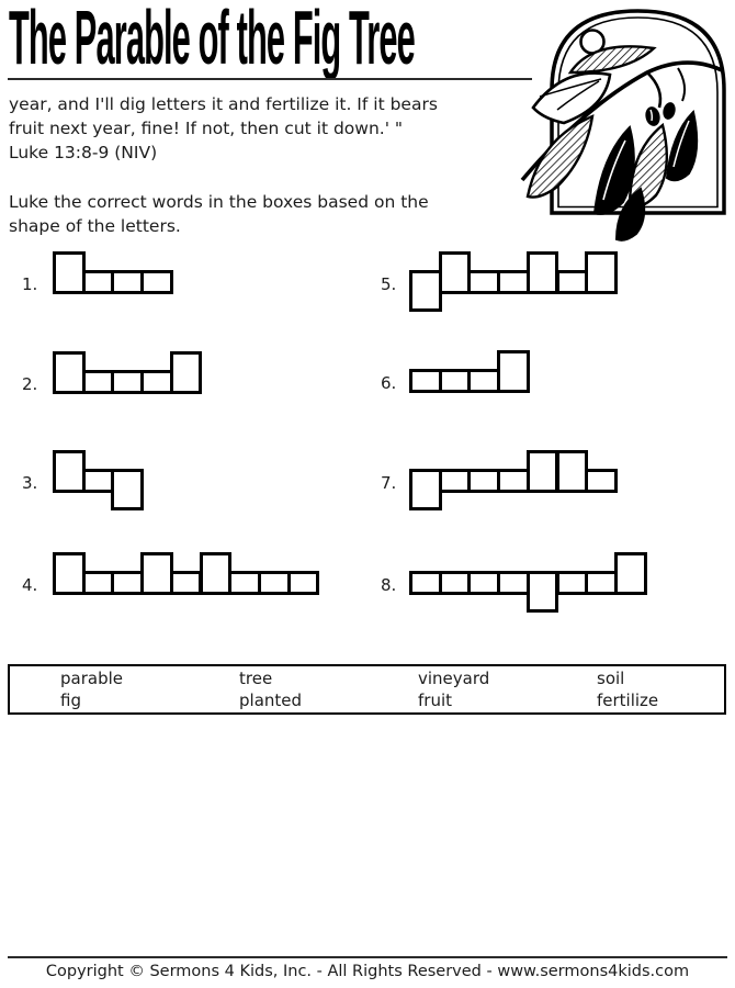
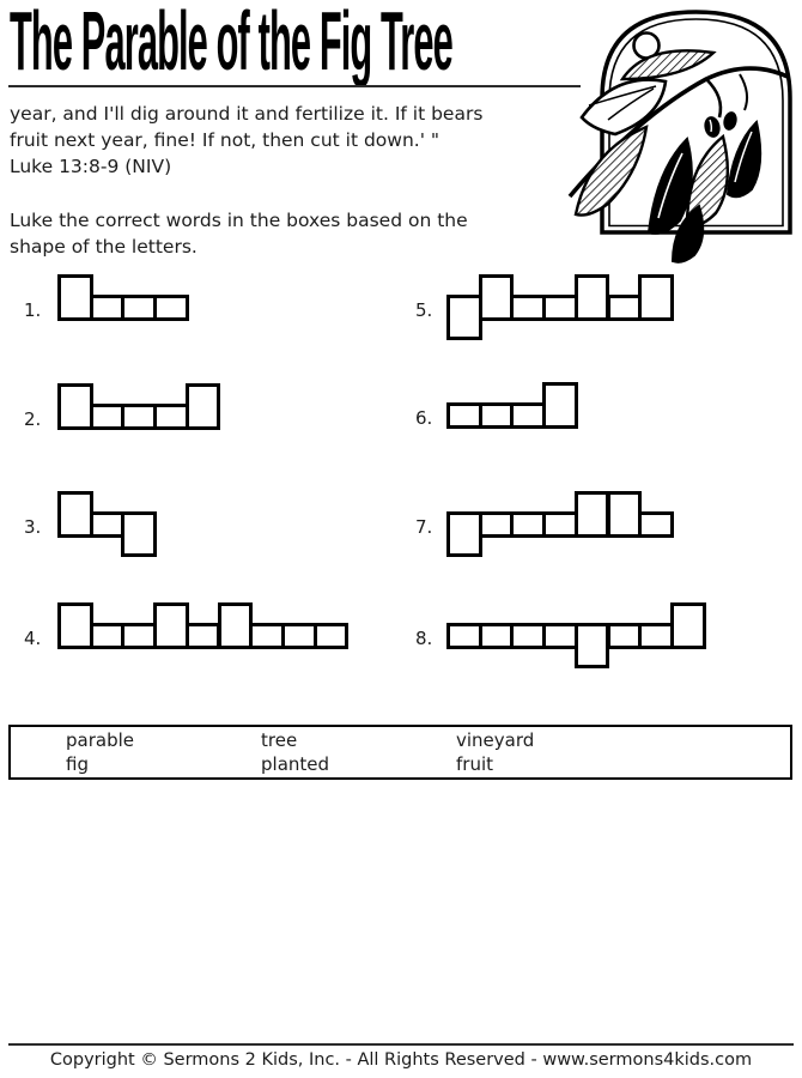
  The Parable of the Fig Tree
- year, and I'll dig letters it and fertilize it. If it bears
+ year, and I'll dig around it and fertilize it. If it bears
  fruit next year, fine! If not, then cut it down.' "
  Luke 13:8-9 (NIV)
  Luke the correct words in the boxes based on the
  shape of the letters.
  1.
  2.
  3.
  4.
  5.
  6.
  7.
  8.
  parable
  tree
  vineyard
- soil
  fig
  planted
  fruit
- fertilize
- Copyright © Sermons 4 Kids, Inc. - All Rights Reserved - www.sermons4kids.com
+ Copyright © Sermons 2 Kids, Inc. - All Rights Reserved - www.sermons4kids.com
